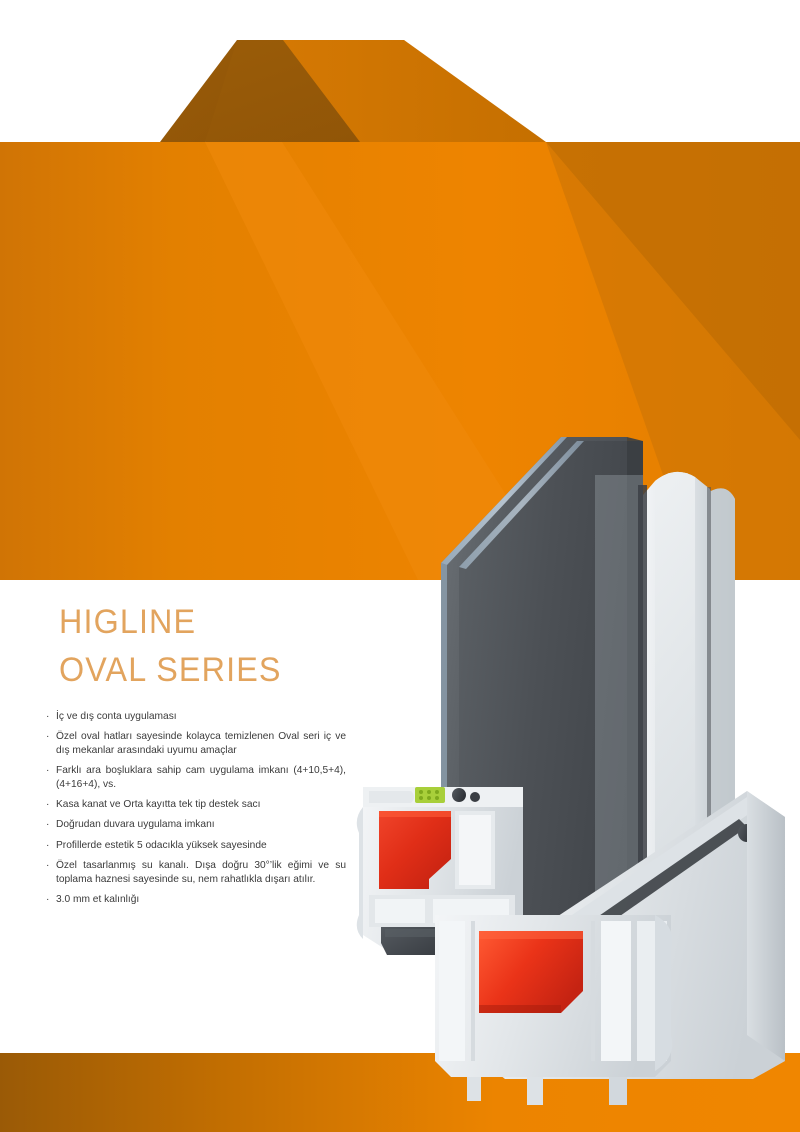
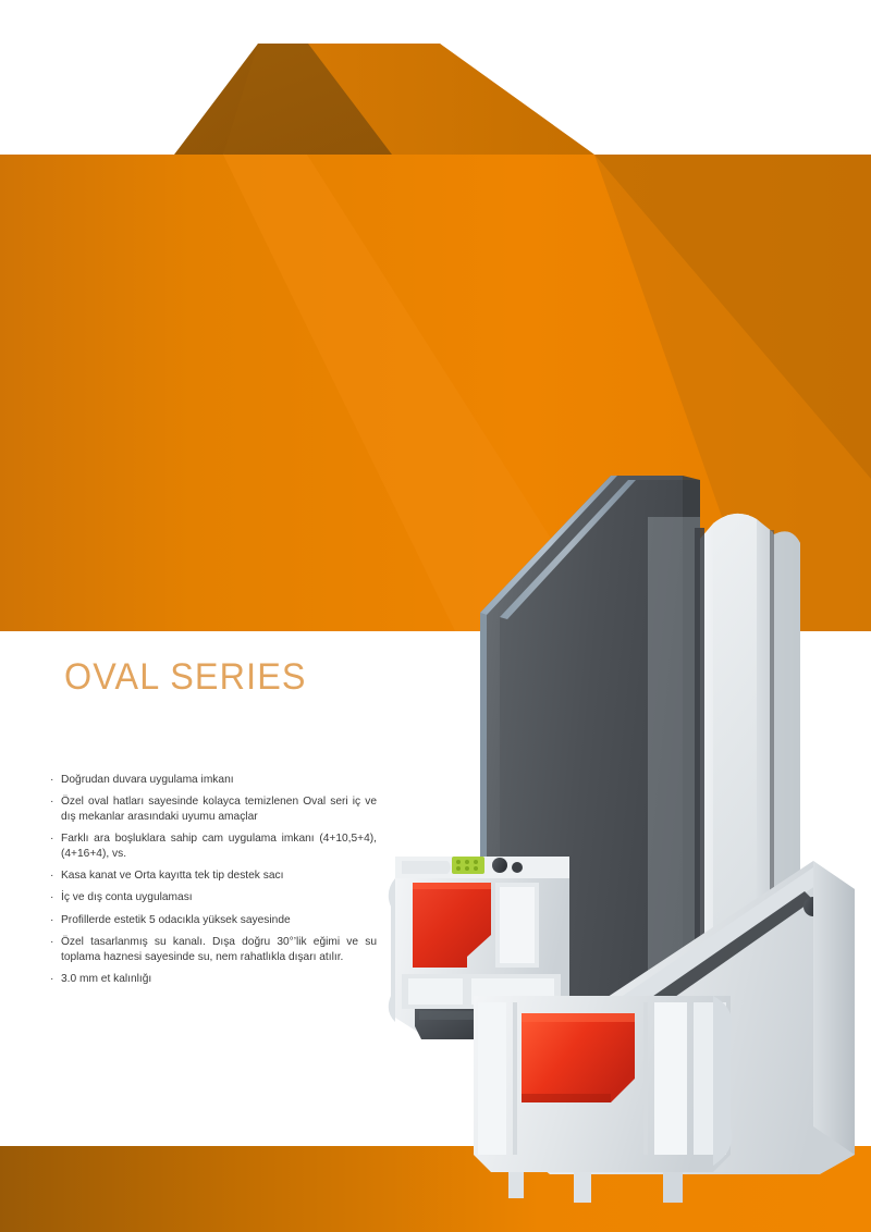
- HIGLINE
  OVAL SERIES
  ·
- İç ve dış conta uygulaması
+ Doğrudan duvara uygulama imkanı
  ·
  Özel oval hatları sayesinde kolayca temizlenen Oval seri iç ve dış mekanlar arasındaki uyumu amaçlar
  ·
  Farklı ara boşluklara sahip cam uygulama imkanı (4+10,5+4), (4+16+4), vs.
  ·
  Kasa kanat ve Orta kayıtta tek tip destek sacı
  ·
- Doğrudan duvara uygulama imkanı
+ İç ve dış conta uygulaması
  ·
  Profillerde estetik 5 odacıkla yüksek sayesinde
  ·
  Özel tasarlanmış su kanalı. Dışa doğru 30°’lik eğimi ve su toplama haznesi sayesinde su, nem rahatlıkla dışarı atılır.
  ·
  3.0 mm et kalınlığı
